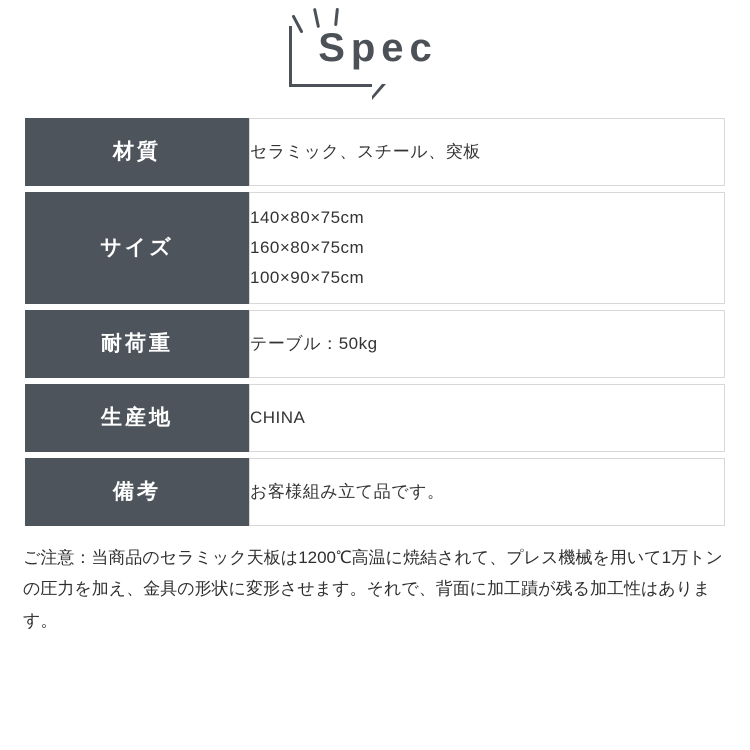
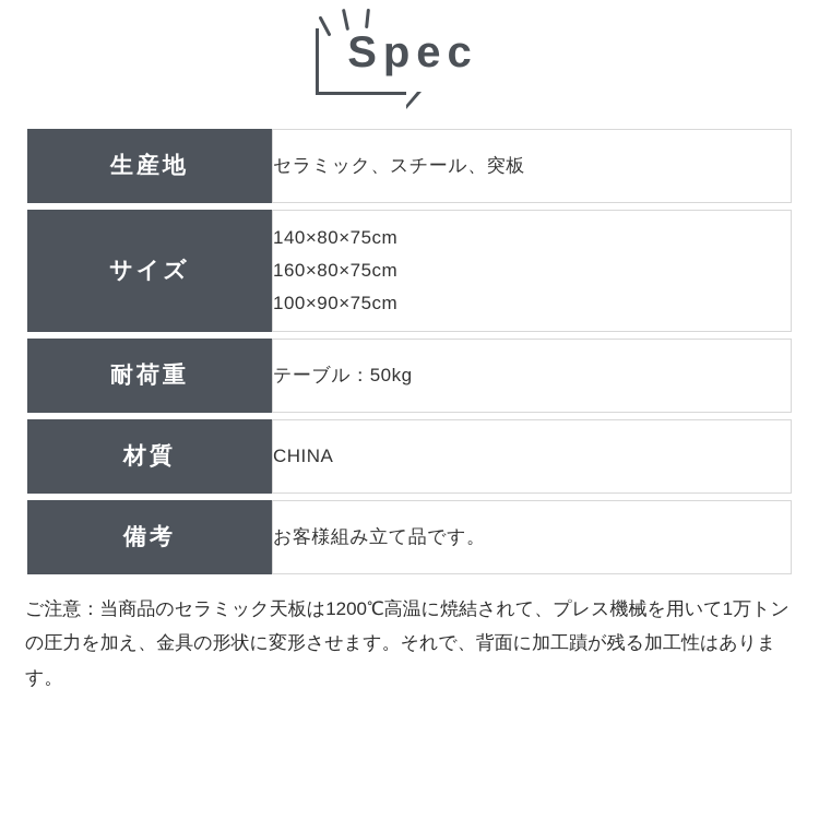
  Spec
- 材質	セラミック、スチール、突板
+ 生産地	セラミック、スチール、突板
  サイズ	140×80×75cm 160×80×75cm 100×90×75cm
  耐荷重	テーブル：50kg
- 生産地	CHINA
+ 材質	CHINA
  備考	お客様組み立て品です。
  ご注意：当商品のセラミック天板は1200℃高温に焼結されて、プレス機械を用いて1万トンの圧力を加え、金具の形状に変形させます。それで、背面に加工蹟が残る加工性はあります。
